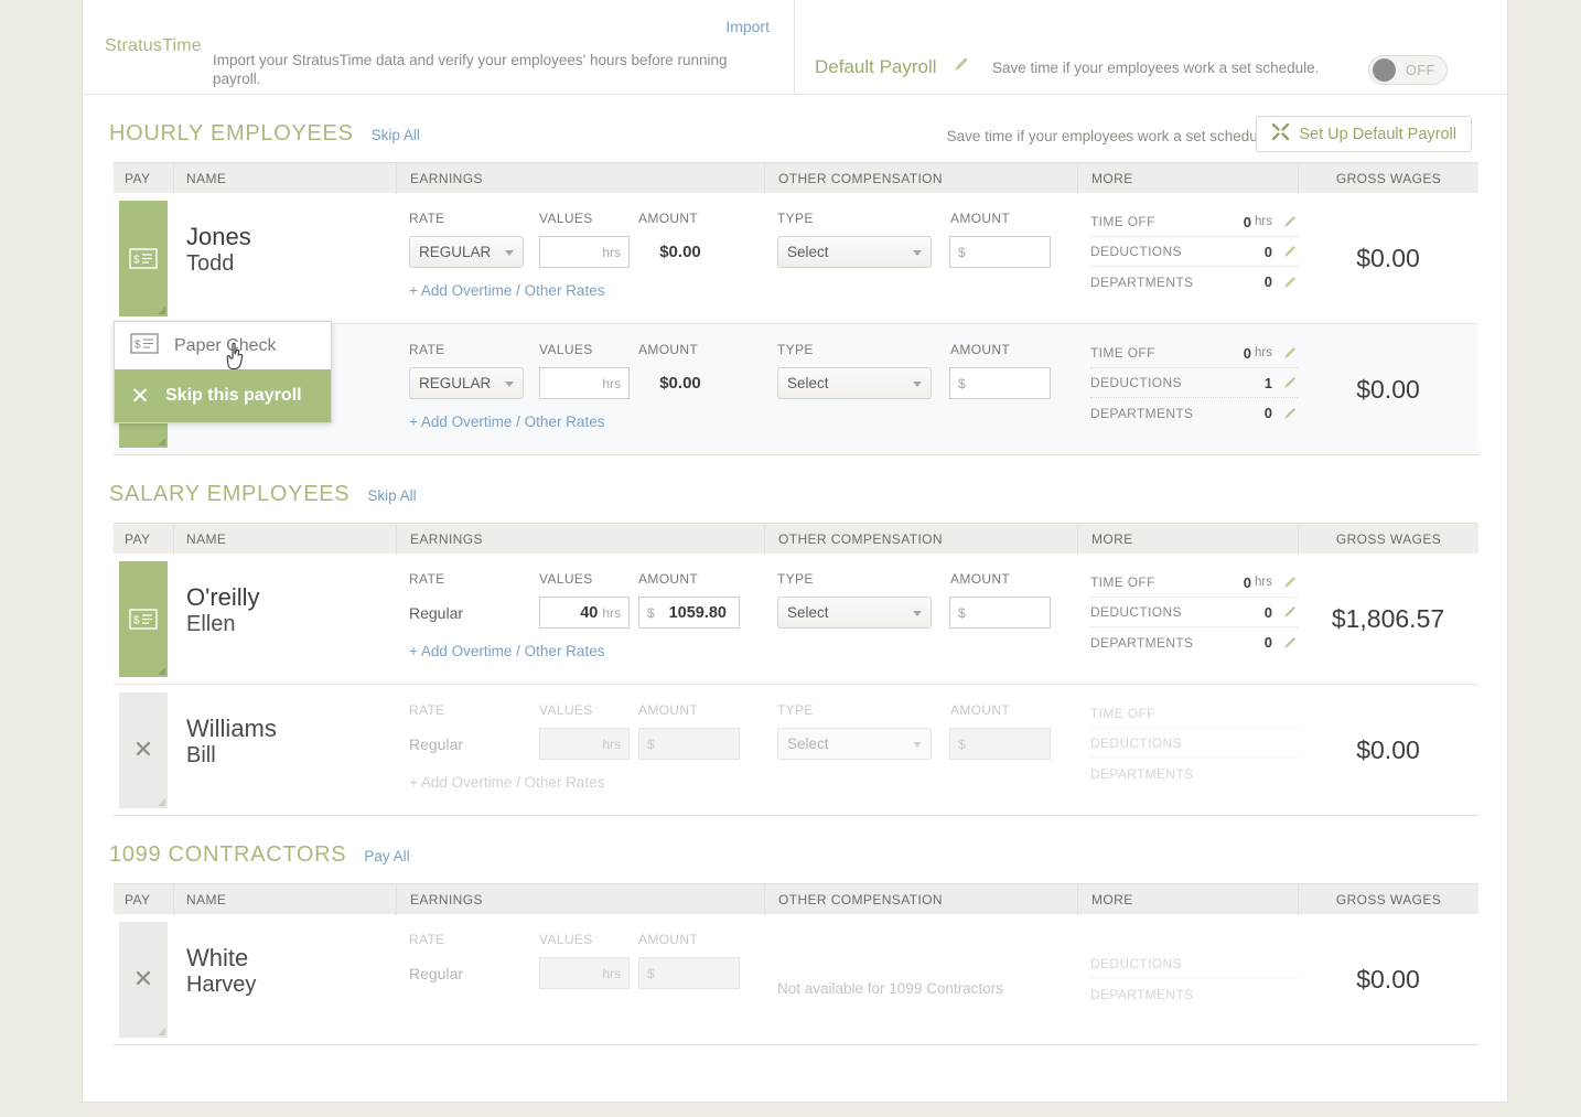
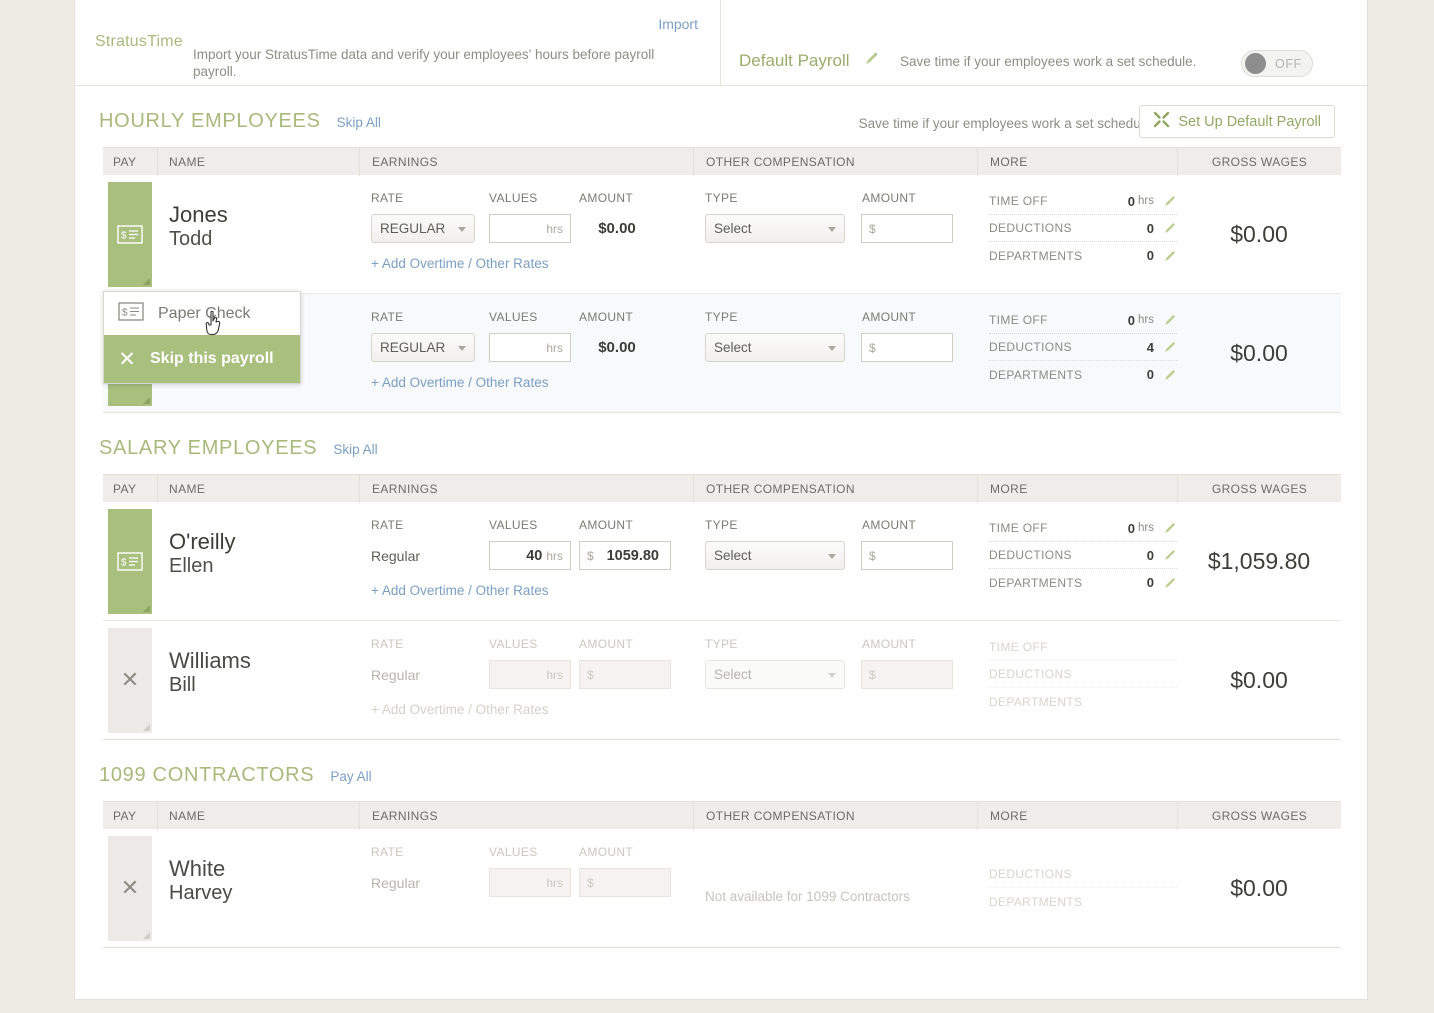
  StratusTime
- Import your StratusTime data and verify your employees' hours before running payroll.
+ Import your StratusTime data and verify your employees' hours before payroll payroll.
  Import
  Default Payroll
  Save time if your employees work a set schedule.
  OFF
  HOURLY EMPLOYEES
  Skip All
  Save time if your employees work a set schedu
  Set Up Default Payroll
  PAY
  NAME
  EARNINGS
  OTHER COMPENSATION
  MORE
  GROSS WAGES
  $
  Jones
  Todd
  RATE
  VALUES
  AMOUNT
  REGULAR
  hrs
  $0.00
  + Add Overtime / Other Rates
  TYPE
  AMOUNT
  Select
  $
  TIME OFF
  0
  hrs
  DEDUCTIONS
  0
  DEPARTMENTS
  0
  $0.00
  $
  Paperheck
  ✕
  Skip this payroll
  RATE
  VALUES
  AMOUNT
  REGULAR
  hrs
  $0.00
  + Add Overtime / Other Rates
  TYPE
  AMOUNT
  Select
  $
  TIME OFF
  0
  hrs
  DEDUCTIONS
- 1
+ 4
  DEPARTMENTS
  0
  $0.00
  SALARY EMPLOYEES
  Skip All
  PAY
  NAME
  EARNINGS
  OTHER COMPENSATION
  MORE
  GROSS WAGES
  $
  O'reilly
  Ellen
  RATE
  VALUES
  AMOUNT
  Regular
  40
  hrs
  $
  1059.80
  + Add Overtime / Other Rates
  TYPE
  AMOUNT
  Select
  $
  TIME OFF
  0
  hrs
  DEDUCTIONS
  0
  DEPARTMENTS
  0
- $1,806.57
+ $1,059.80
  ✕
  Williams
  Bill
  RATE
  VALUES
  AMOUNT
  Regular
  hrs
  $
  + Add Overtime / Other Rates
  TYPE
  AMOUNT
  Select
  $
  TIME OFF
  DEDUCTIONS
  DEPARTMENTS
  $0.00
  1099 CONTRACTORS
  Pay All
  PAY
  NAME
  EARNINGS
  OTHER COMPENSATION
  MORE
  GROSS WAGES
  ✕
  White
  Harvey
  RATE
  VALUES
  AMOUNT
  Regular
  hrs
  $
  Not available for 1099 Contractors
  DEDUCTIONS
  DEPARTMENTS
  $0.00
